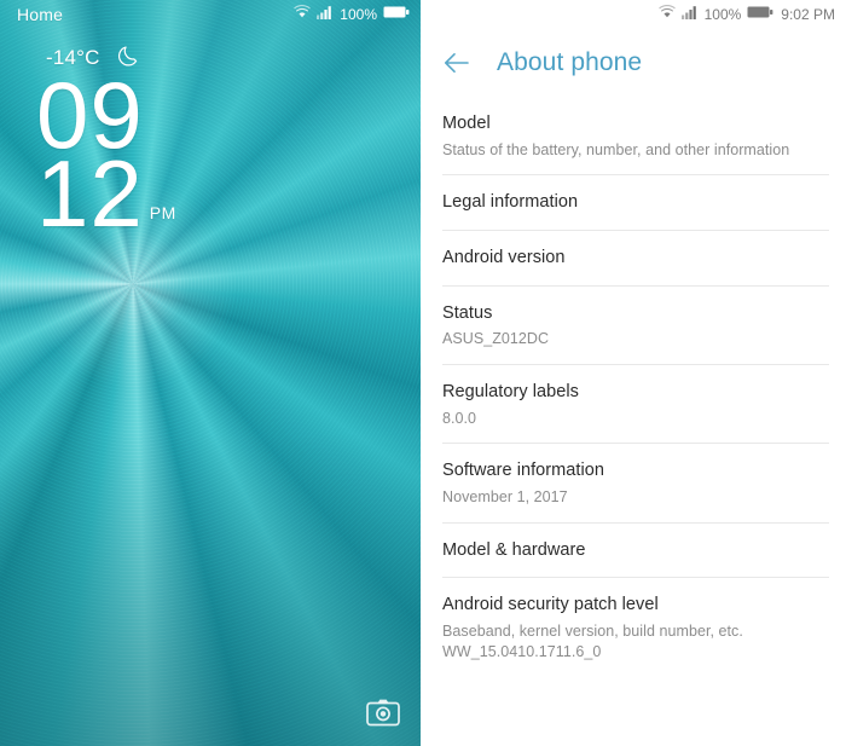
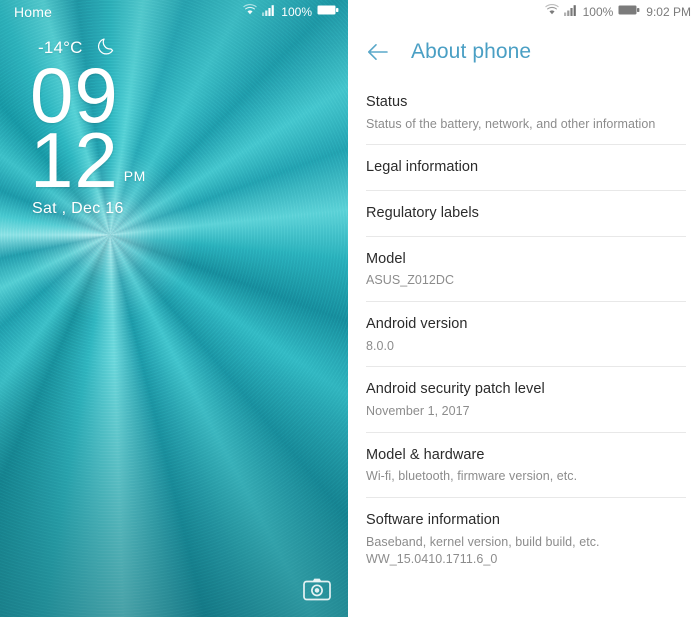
  Home
  100%
  -14°C
  09
  12
  PM
+ Sat , Dec 16
  100%
  9:02 PM
  About phone
- Model
+ Status
- Status of the battery, number, and other information
+ Status of the battery, network, and other information
  Legal information
- Android version
+ Regulatory labels
- Status
+ Model
  ASUS_Z012DC
- Regulatory labels
+ Android version
  8.0.0
- Software information
+ Android security patch level
  November 1, 2017
  Model & hardware
+ Wi-fi, bluetooth, firmware version, etc.
- Android security patch level
+ Software information
- Baseband, kernel version, build number, etc.
+ Baseband, kernel version, build build, etc.
  WW_15.0410.1711.6_0
